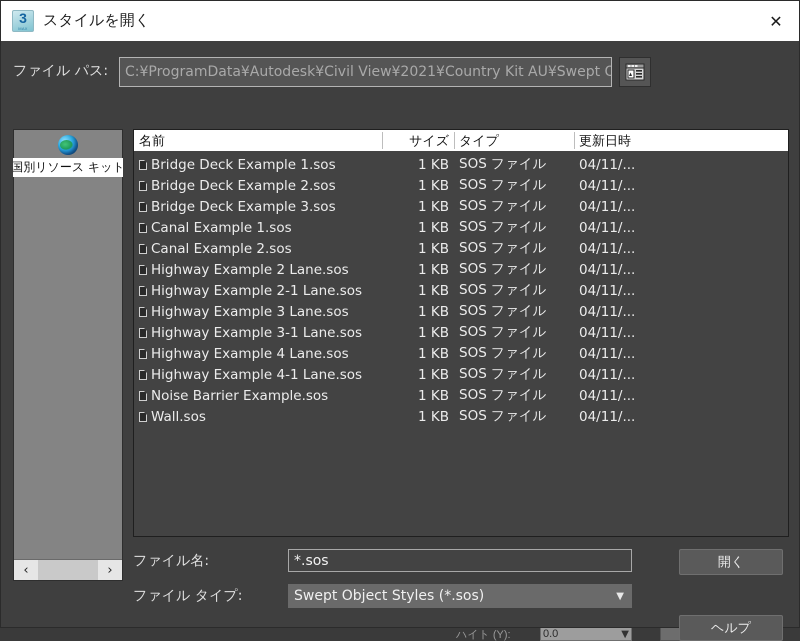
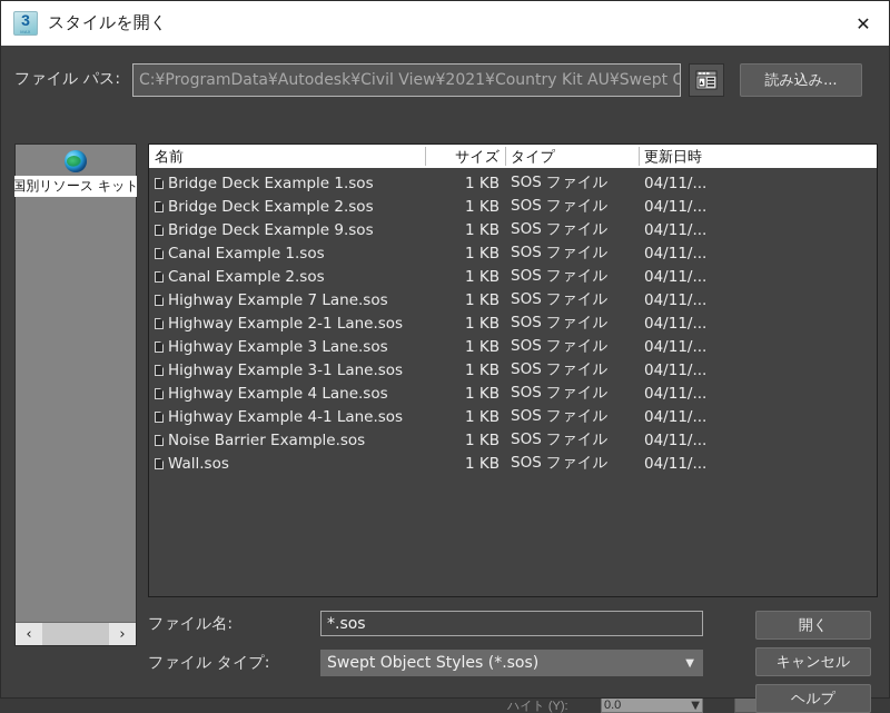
  ハイト (Y):
  0.0
  ▼
  3
  スタイルを開く
  ✕
  ファイル パス:
  C:¥ProgramData¥Autodesk¥Civil View¥2021¥Country Kit AU¥Swept O
+ 読み込み...
  国別リソース キット
  ‹
  ›
  名前
  サイズ
  タイプ
  更新日時
  Bridge Deck Example 1.sos
  1 KB
  SOS ファイル
  04/11/...
  Bridge Deck Example 2.sos
  1 KB
  SOS ファイル
  04/11/...
- Bridge Deck Example 3.sos
+ Bridge Deck Example 9.sos
  1 KB
  SOS ファイル
  04/11/...
  Canal Example 1.sos
  1 KB
  SOS ファイル
  04/11/...
  Canal Example 2.sos
  1 KB
  SOS ファイル
  04/11/...
- Highway Example 2 Lane.sos
+ Highway Example 7 Lane.sos
  1 KB
  SOS ファイル
  04/11/...
  Highway Example 2-1 Lane.sos
  1 KB
  SOS ファイル
  04/11/...
  Highway Example 3 Lane.sos
  1 KB
  SOS ファイル
  04/11/...
  Highway Example 3-1 Lane.sos
  1 KB
  SOS ファイル
  04/11/...
  Highway Example 4 Lane.sos
  1 KB
  SOS ファイル
  04/11/...
  Highway Example 4-1 Lane.sos
  1 KB
  SOS ファイル
  04/11/...
  Noise Barrier Example.sos
  1 KB
  SOS ファイル
  04/11/...
  Wall.sos
  1 KB
  SOS ファイル
  04/11/...
  ファイル名:
  *.sos
  ファイル タイプ:
  Swept Object Styles (*.sos)
  ▼
  開く
+ キャンセル
  ヘルプ
